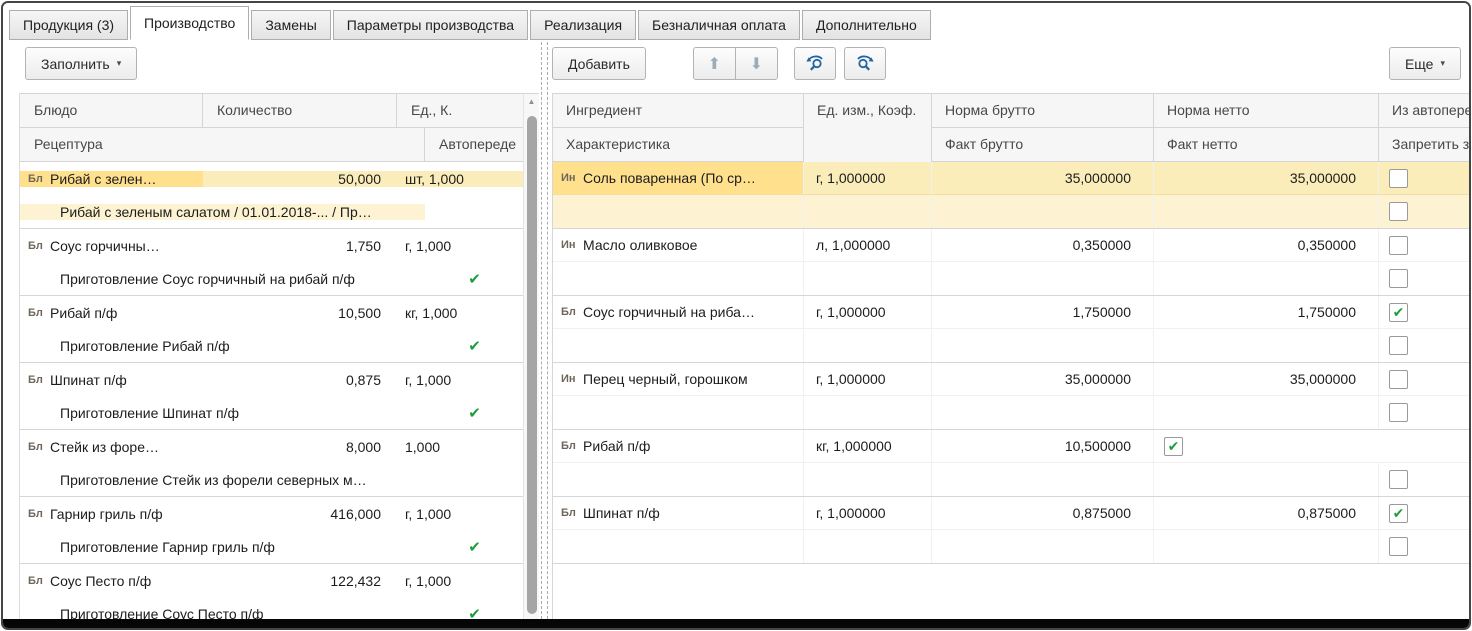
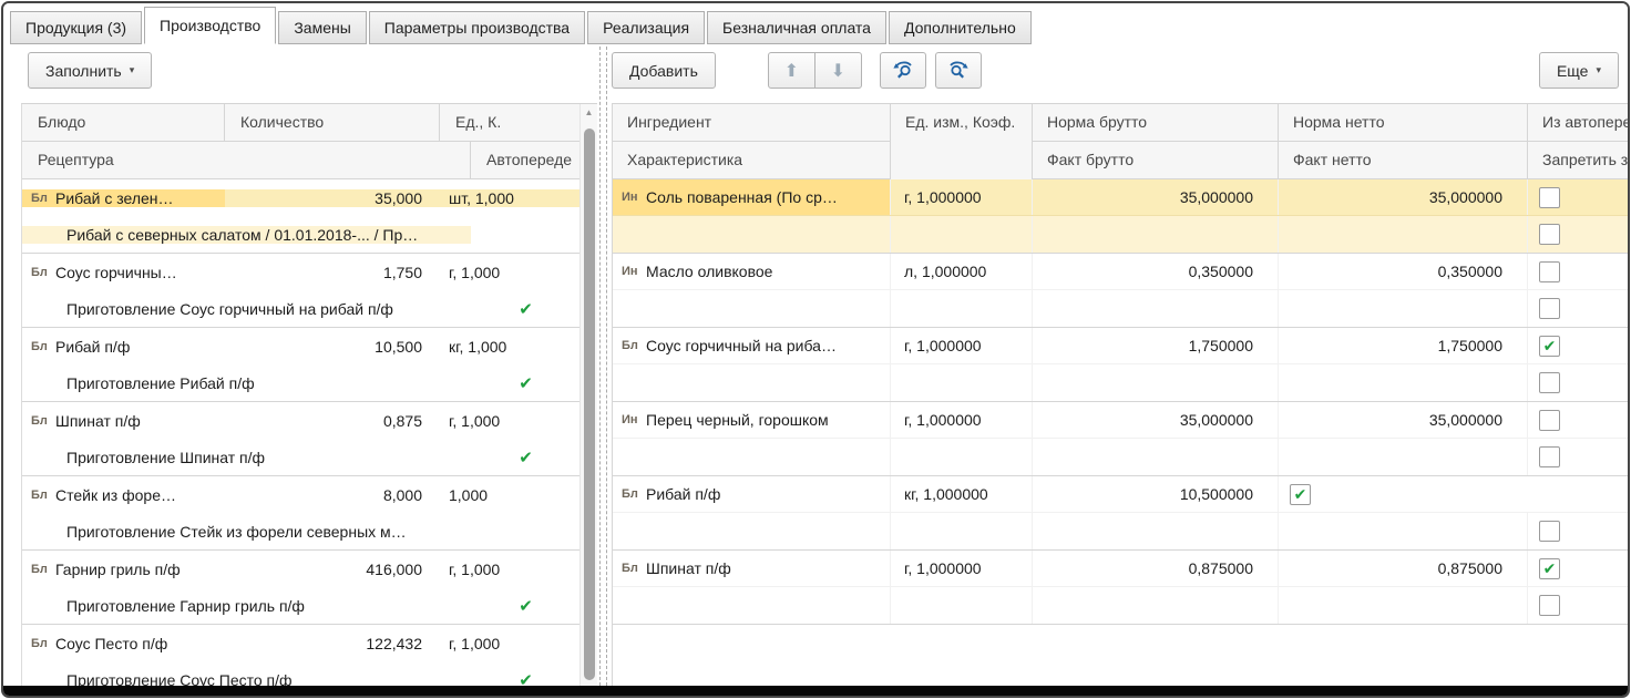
  Продукция (3)
  Производство
  Замены
  Параметры производства
  Реализация
  Безналичная оплата
  Дополнительно
  Заполнить
  ▾
  Добавить
  ⬆
  ⬇
  Еще
  ▾
  Блюдо
  Количество
  Ед., К.
  Рецептура
  Автопереде
  Бл
  Рибай с зелен…
- 50,000
+ 35,000
  шт, 1,000
- Рибай с зеленым салатом / 01.01.2018-... / Пр…
+ Рибай с северных салатом / 01.01.2018-... / Пр…
  Бл
  Соус горчичны…
  1,750
  г, 1,000
  Приготовление Соус горчичный на рибай п/ф
  ✔
  Бл
  Рибай п/ф
  10,500
  кг, 1,000
  Приготовление Рибай п/ф
  ✔
  Бл
  Шпинат п/ф
  0,875
  г, 1,000
  Приготовление Шпинат п/ф
  ✔
  Бл
  Стейк из форе…
  8,000
  1,000
  Приготовление Стейк из форели северных м…
  Бл
  Гарнир гриль п/ф
  416,000
  г, 1,000
  Приготовление Гарнир гриль п/ф
  ✔
  Бл
  Соус Песто п/ф
  122,432
  г, 1,000
  Приготовление Соус Песто п/ф
  ✔
  ▲
  Ингредиент
  Ед. изм., Коэф.
  Норма брутто
  Норма нетто
  Из автопере
  Характеристика
  Факт брутто
  Факт нетто
  Запретить з
  Ин
  Соль поваренная (По ср…
  г, 1,000000
  35,000000
  35,000000
  Ин
  Масло оливковое
  л, 1,000000
  0,350000
  0,350000
  Бл
  Соус горчичный на риба…
  г, 1,000000
  1,750000
  1,750000
  ✔
  Ин
  Перец черный, горошком
  г, 1,000000
  35,000000
  35,000000
  Бл
  Рибай п/ф
  кг, 1,000000
  10,500000
  ✔
  Бл
  Шпинат п/ф
  г, 1,000000
  0,875000
  0,875000
  ✔
